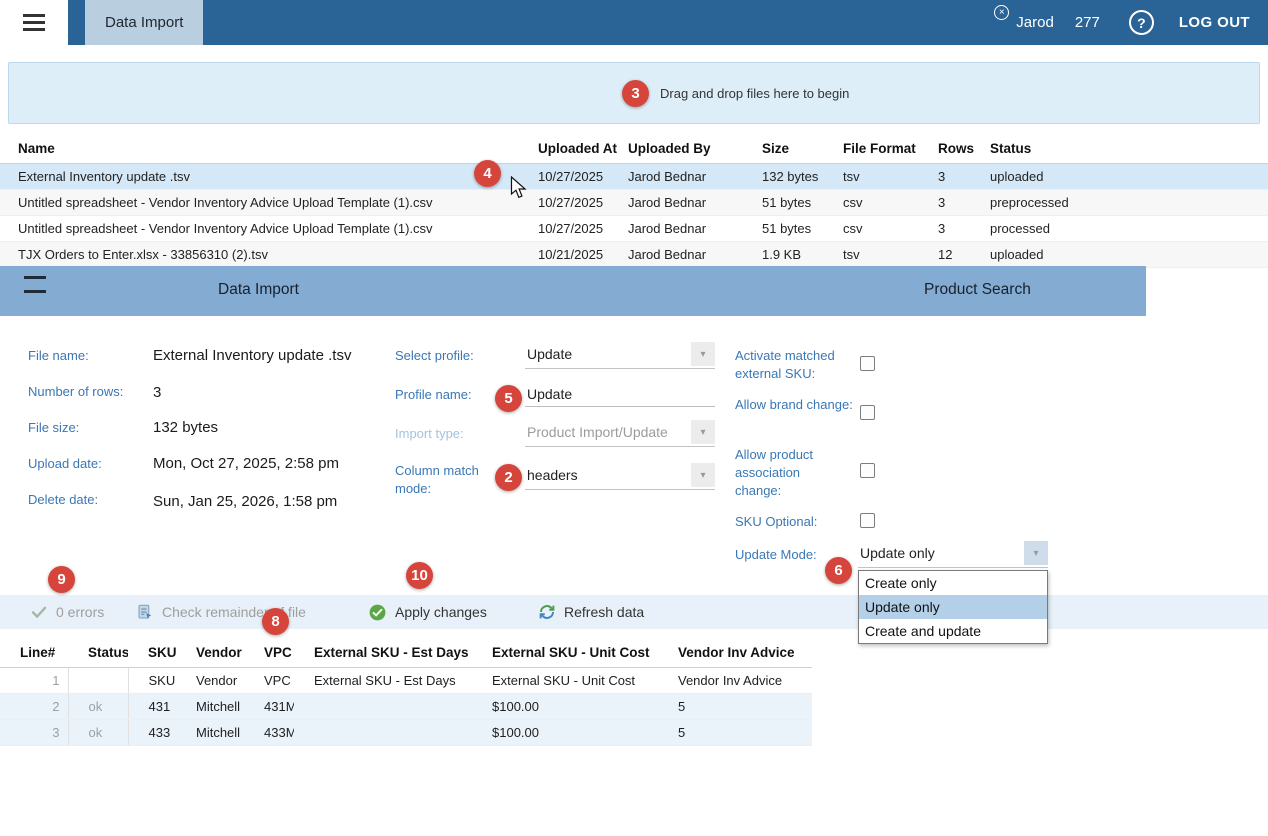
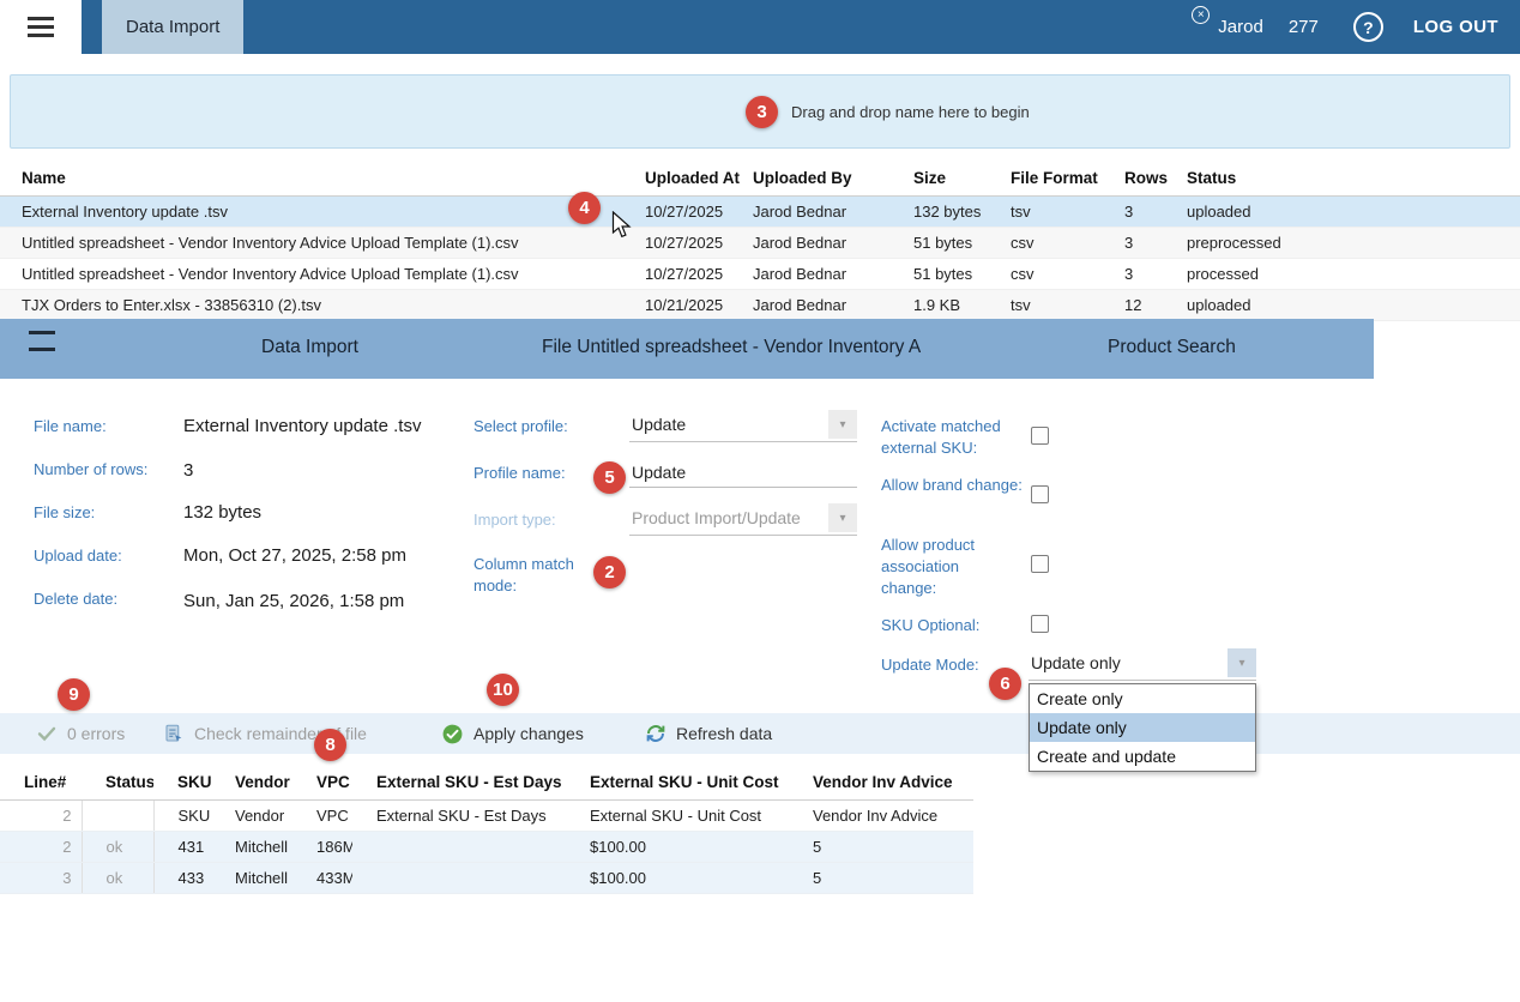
  Data Import
  Jarod
  277
  ?
  LOG OUT
- Drag and drop files here to begin
+ Drag and drop name here to begin
  Name	Uploaded At	Uploaded By	Size	File Format	Rows	Status
  External Inventory update .tsv	10/27/2025	Jarod Bednar	132 bytes	tsv	3	uploaded
  Untitled spreadsheet - Vendor Inventory Advice Upload Template (1).csv	10/27/2025	Jarod Bednar	51 bytes	csv	3	preprocessed
  Untitled spreadsheet - Vendor Inventory Advice Upload Template (1).csv	10/27/2025	Jarod Bednar	51 bytes	csv	3	processed
  TJX Orders to Enter.xlsx - 33856310 (2).tsv	10/21/2025	Jarod Bednar	1.9 KB	tsv	12	uploaded
  Data Import
+ File Untitled spreadsheet - Vendor Inventory A
  Product Search
  File name:
  External Inventory update .tsv
  Number of rows:
  3
  File size:
  132 bytes
  Upload date:
  Mon, Oct 27, 2025, 2:58 pm
  Delete date:
  Sun, Jan 25, 2026, 1:58 pm
  Select profile:
  Update
  Profile name:
  Update
  Import type:
  Product Import/Update
  Column match mode:
- headers
  Activate matched external SKU:
  Allow brand change:
  Allow product association change:
  SKU Optional:
  Update Mode:
  Update only
  Create only
  Update only
  Create and update
  0 errors
  Check remainde file
  Apply changes
  Refresh data
  Line#	Status	SKU	Vendor	VPC	External SKU - Est Days	External SKU - Unit Cost	Vendor Inv Advice
- 1		SKU	Vendor	VPC	External SKU - Est Days	External SKU - Unit Cost	Vendor Inv Advice
+ 2		SKU	Vendor	VPC	External SKU - Est Days	External SKU - Unit Cost	Vendor Inv Advice
- 2	ok	431	Mitchell	431M		$100.00	5
+ 2	ok	431	Mitchell	186M		$100.00	5
  3	ok	433	Mitchell	433M		$100.00	5
  3
  4
  5
  6
  2
  8
  9
  10
